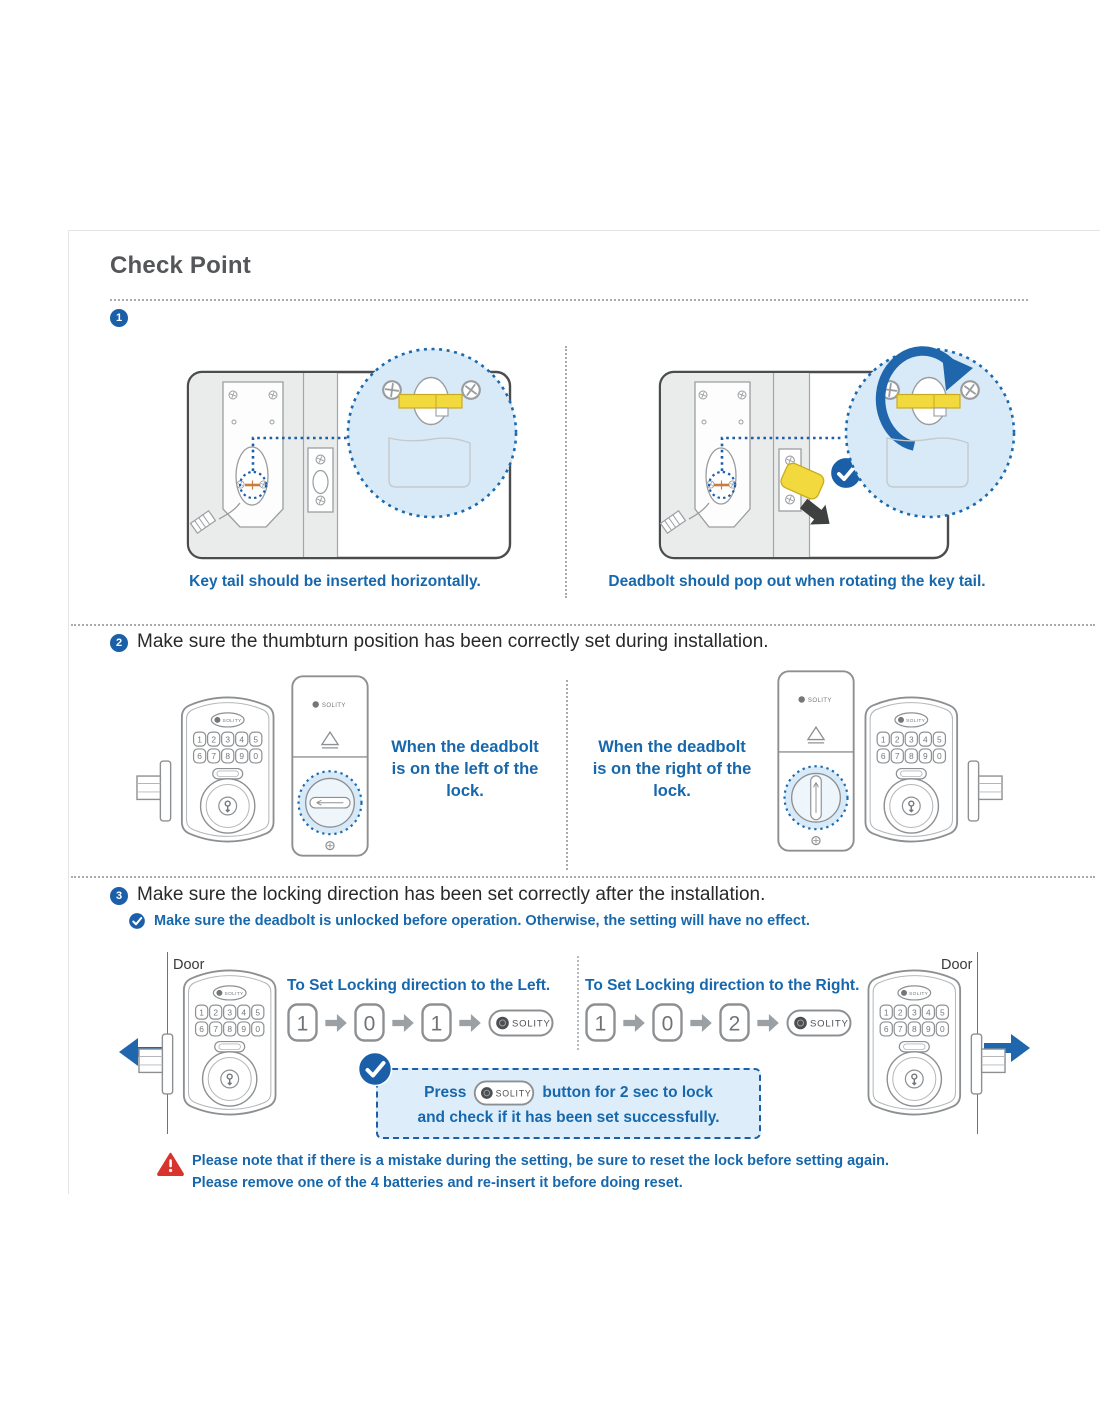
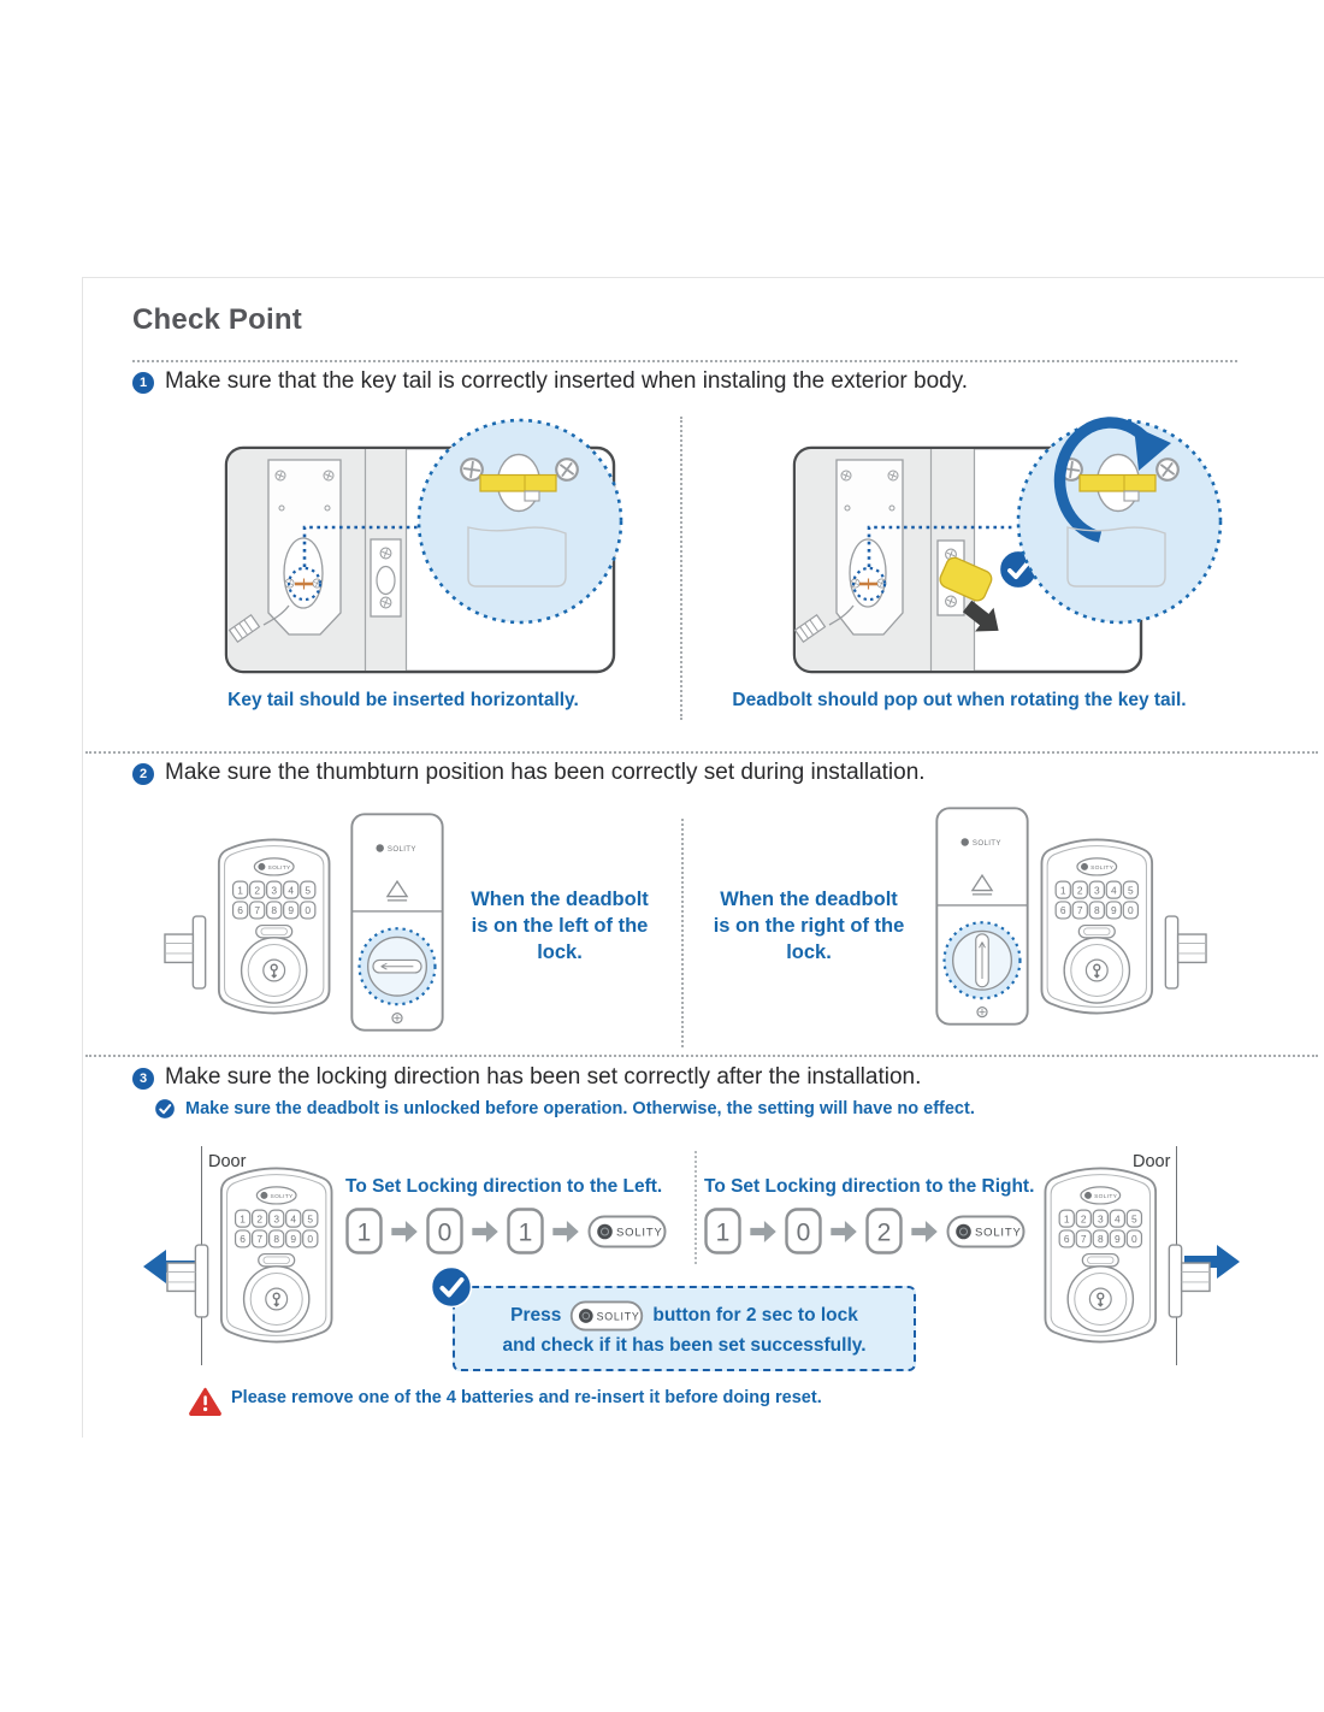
  Check Point
  1
+ Make sure that the key tail is correctly inserted when instaling the exterior body.
  Key tail should be inserted horizontally.
  Deadbolt should pop out when rotating the key tail.
  2
  Make sure the thumbturn position has been correctly set during installation.
  When the deadbolt
  is on the left of the lock.
  When the deadbolt
  is on the right of the lock.
  3
  Make sure the locking direction has been set correctly after the installation.
  Make sure the deadbolt is unlocked before operation. Otherwise, the setting will have no effect.
  Door
  To Set Locking direction to the Left.
  1
  0
  1
  To Set Locking direction to the Right.
  1
  0
  2
  Door
  Press
  button for 2 sec to lock
  and check if it has been set successfully.
- Please note that if there is a mistake during the setting, be sure to reset the lock before setting again.
  Please remove one of the 4 batteries and re-insert it before doing reset.
